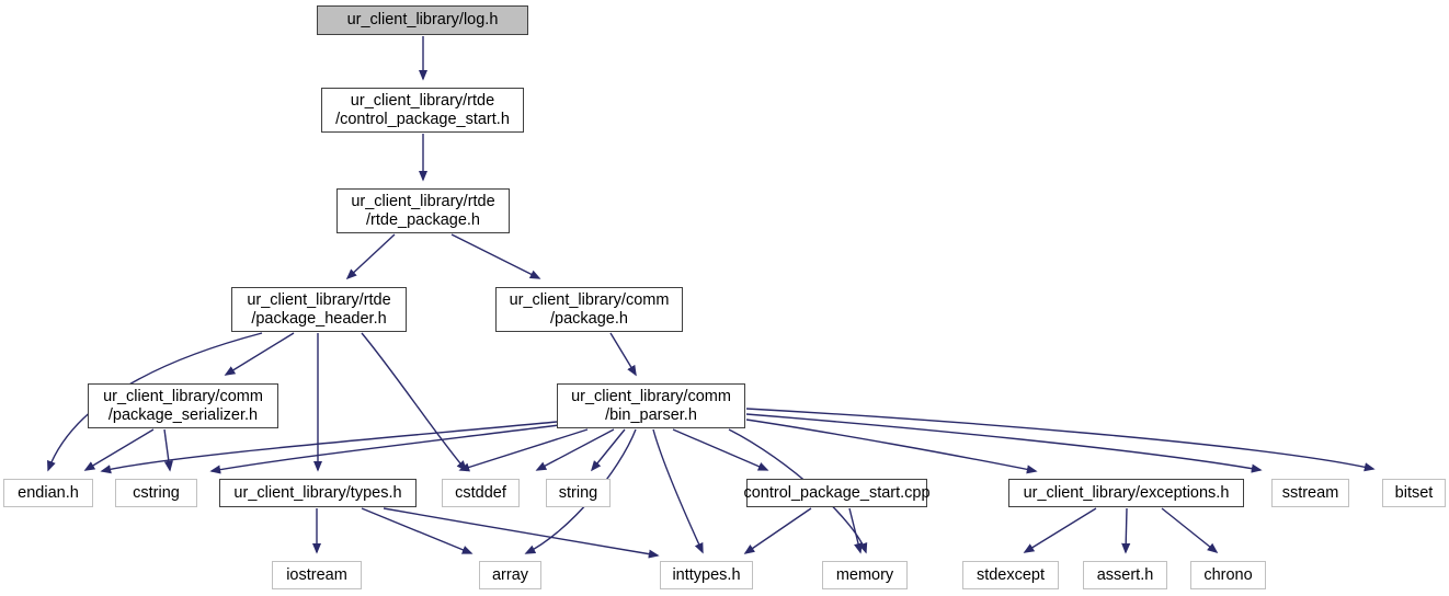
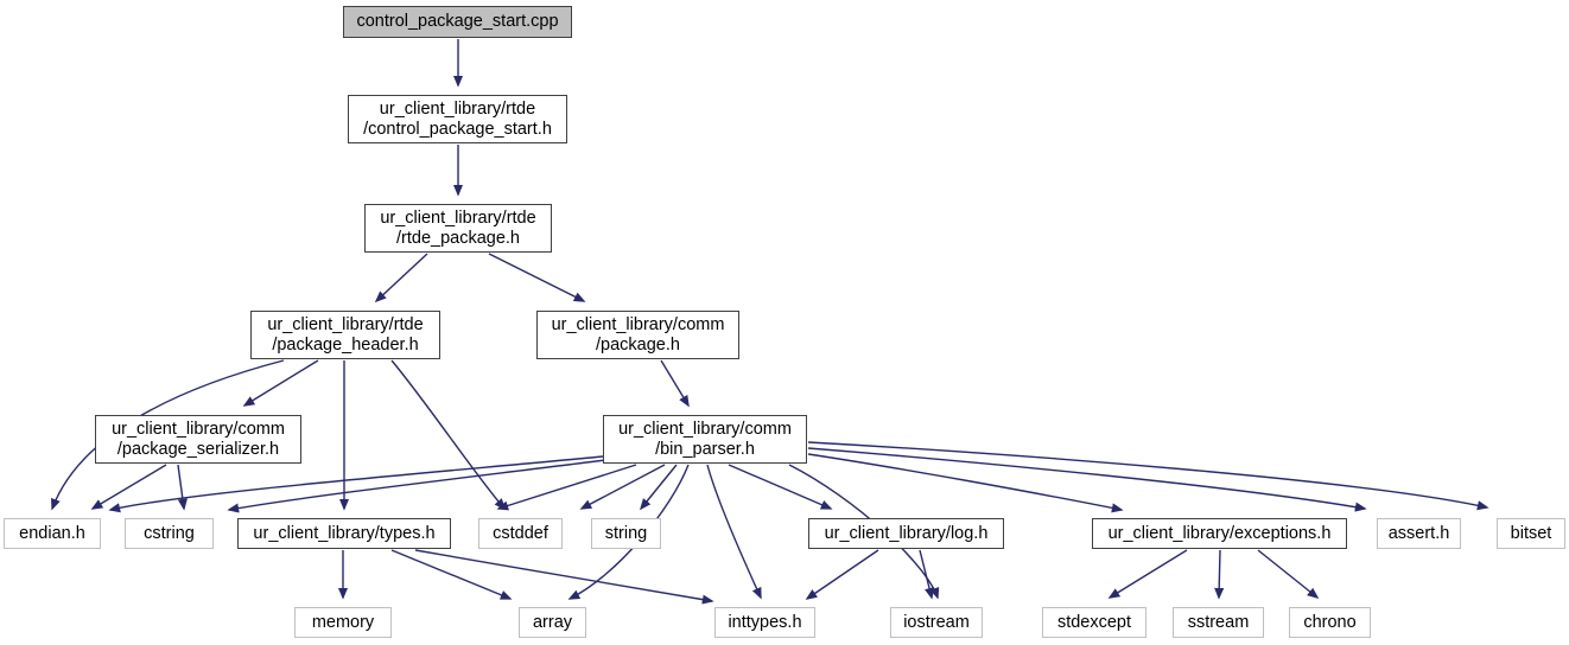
- ur_client_library/log.h
+ control_package_start.cpp
  ur_client_library/rtde
  /control_package_start.h
  ur_client_library/rtde
  /rtde_package.h
  ur_client_library/rtde
  /package_header.h
  ur_client_library/comm
  /package.h
  ur_client_library/comm
  /package_serializer.h
  ur_client_library/comm
  /bin_parser.h
  endian.h
  cstring
  ur_client_library/types.h
  cstddef
  string
- control_package_start.cpp
+ ur_client_library/log.h
  ur_client_library/exceptions.h
- sstream
+ assert.h
  bitset
- iostream
+ memory
  array
  inttypes.h
- memory
+ iostream
  stdexcept
- assert.h
+ sstream
  chrono
